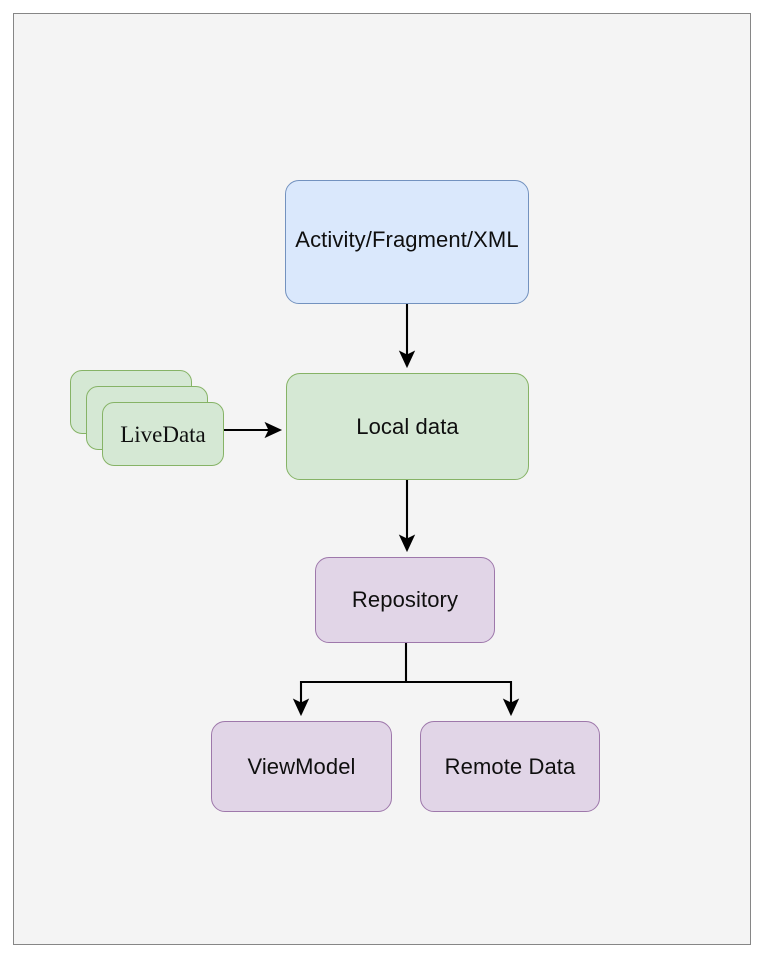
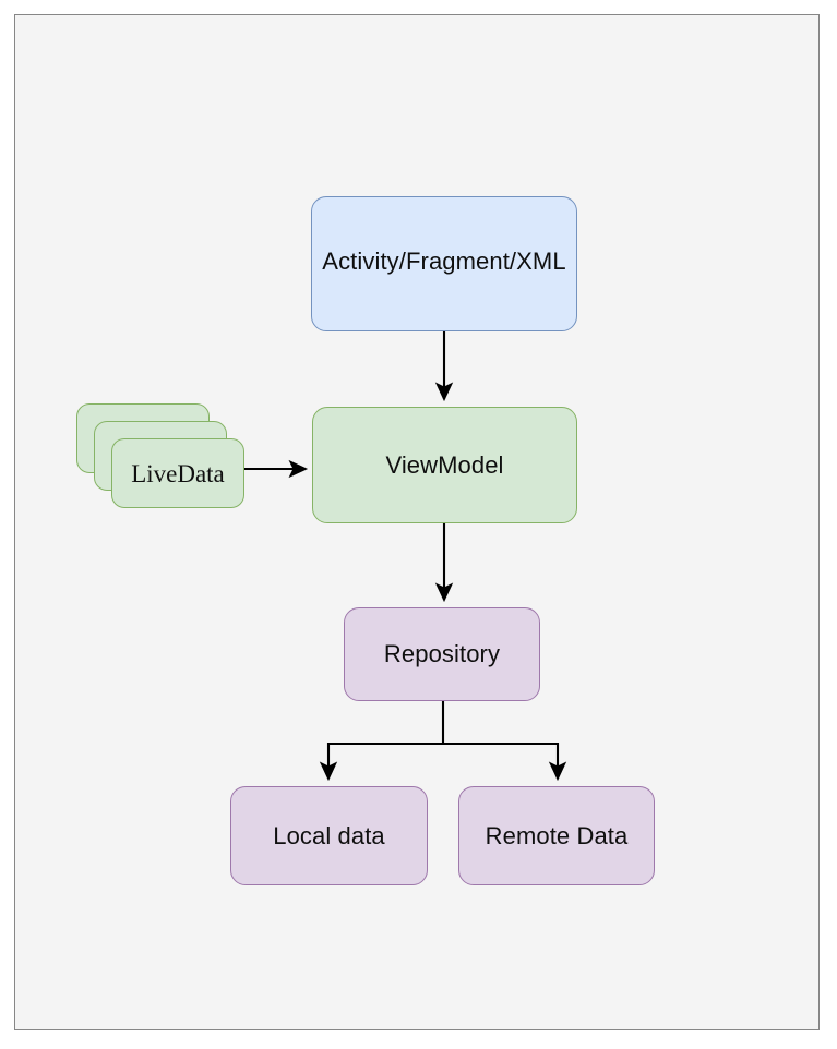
  Activity/Fragment/XML
  LiveData
- Local data
+ ViewModel
  Repository
- ViewModel
+ Local data
  Remote Data
